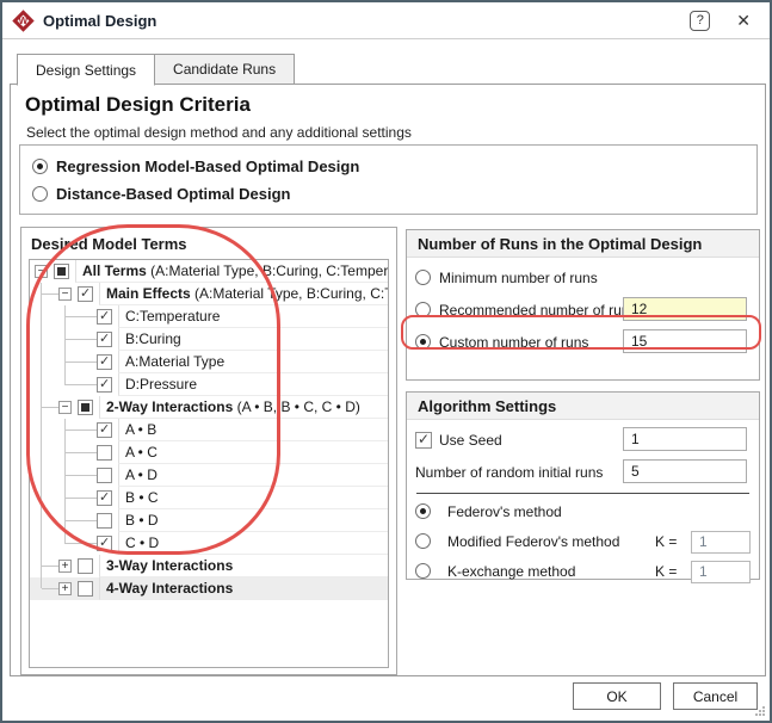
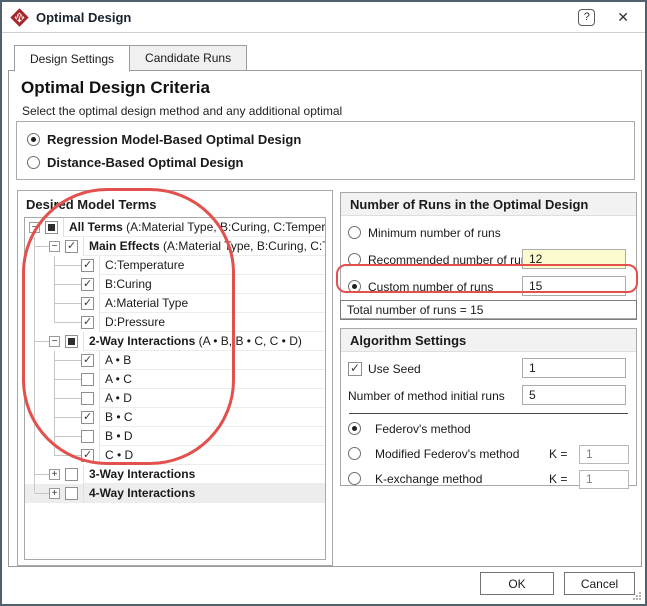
  Optimal Design
  ?
  ✕
  Design Settings
  Candidate Runs
  Optimal Design Criteria
- Select the optimal design method and any additional settings
+ Select the optimal design method and any additional optimal
  Regression Model-Based Optimal Design
  Distance-Based Optimal Design
  Desired Model Terms
  −
  All Terms (A:Material Type, B:Curing, C:Temper
  −
  ✓
  Main Effects (A:Material Type, B:Curing, C:
  ✓
  C:Temperature
  ✓
  B:Curing
  ✓
  A:Material Type
  ✓
  D:Pressure
  −
  2-Way Interactions (A • B, B • C, C • D)
  ✓
  A • B
  A • C
  A • D
  ✓
  B • C
  B • D
  ✓
  C • D
  +
  3-Way Interactions
  +
  4-Way Interactions
  Number of Runs in the Optimal Design
  Minimum number of runs
  Recommended number of ru
  12
  Custom number of runs
  15
+ Total number of runs = 15
  Algorithm Settings
  ✓
  Use Seed
  1
- Number of random initial runs
+ Number of method initial runs
  5
  Federov's method
  Modified Federov's method
  K =
  1
  K-exchange method
  K =
  1
  OK
  Cancel
